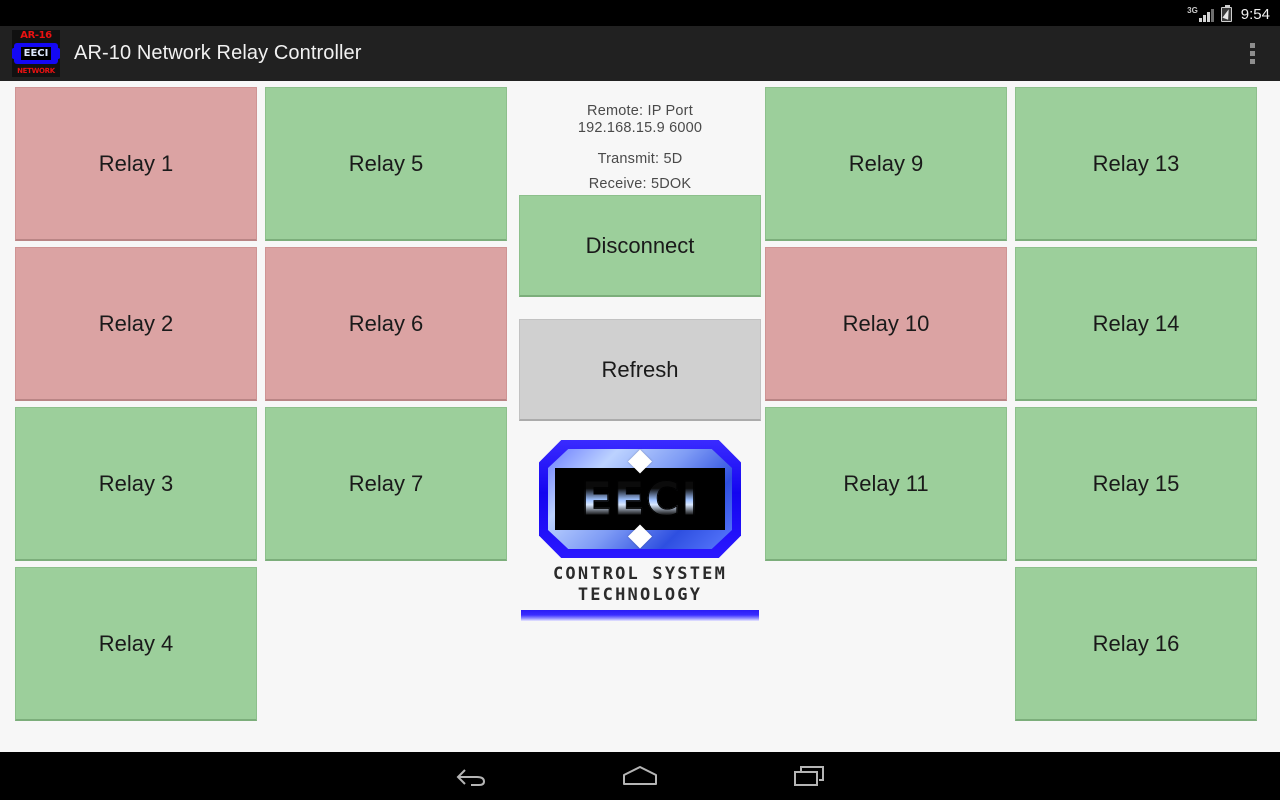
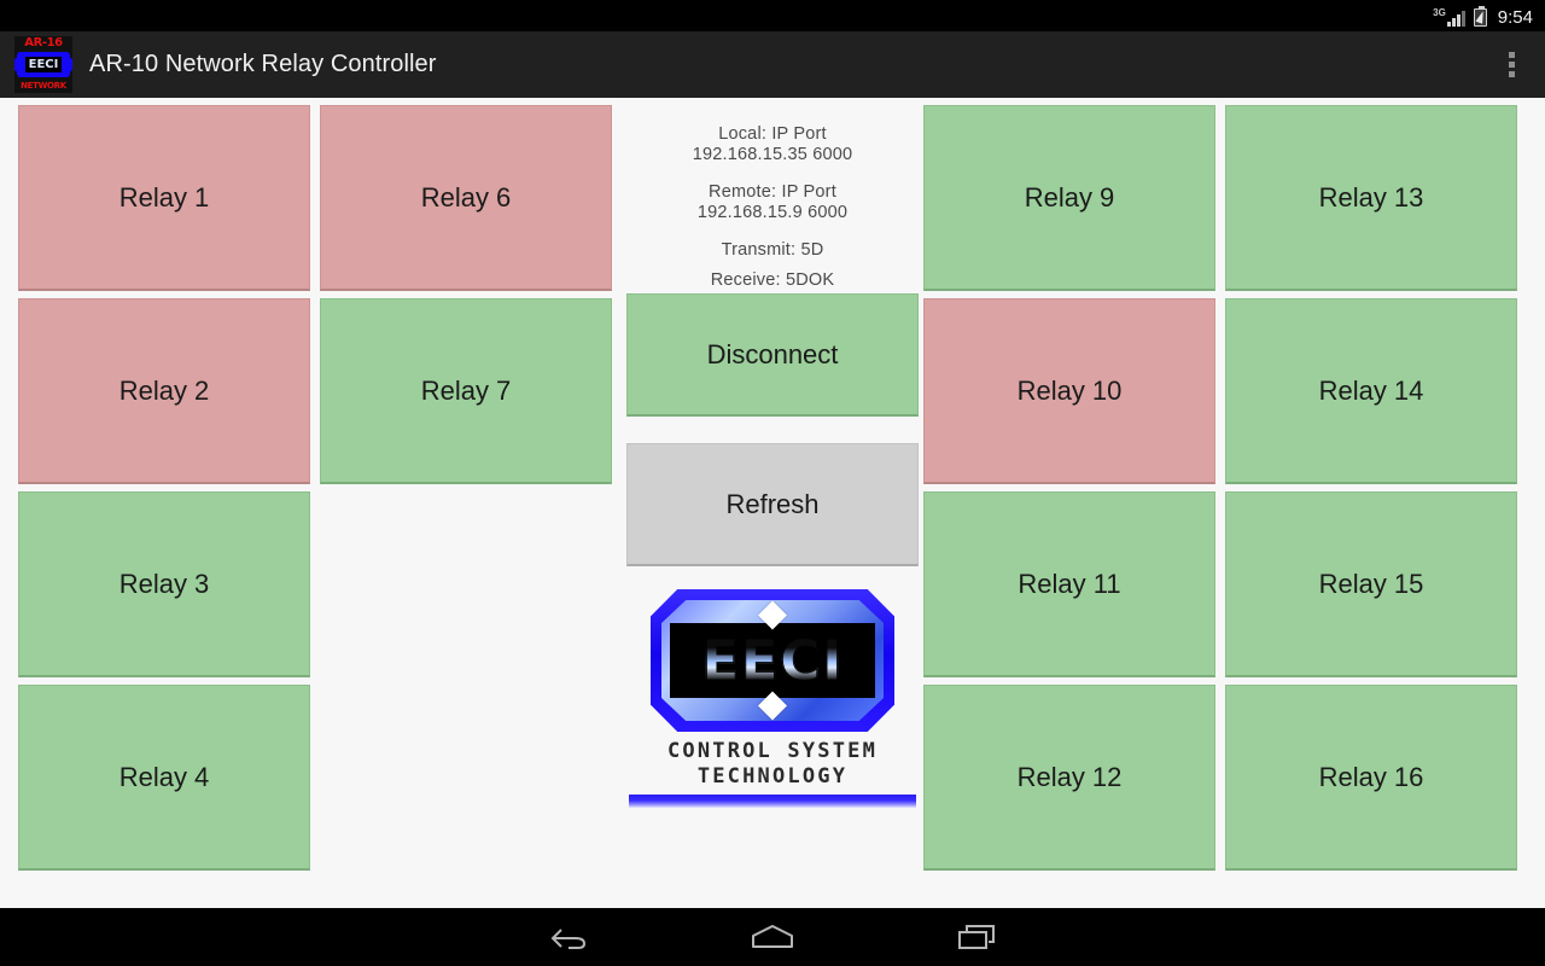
  3G
  9:54
  AR-16
  EECI
  NETWORK
  AR-10 Network Relay Controller
  Relay 1
  Relay 2
  Relay 3
  Relay 4
- Relay 5
  Relay 6
  Relay 7
+ Local: IP Port
+ 192.168.15.35 6000
  Remote: IP Port
  192.168.15.9 6000
  Transmit: 5D
  Receive: 5DOK
  Disconnect
  Refresh
  EECI
  CONTROL SYSTEM
  TECHNOLOGY
  Relay 9
  Relay 10
  Relay 11
+ Relay 12
  Relay 13
  Relay 14
  Relay 15
  Relay 16
